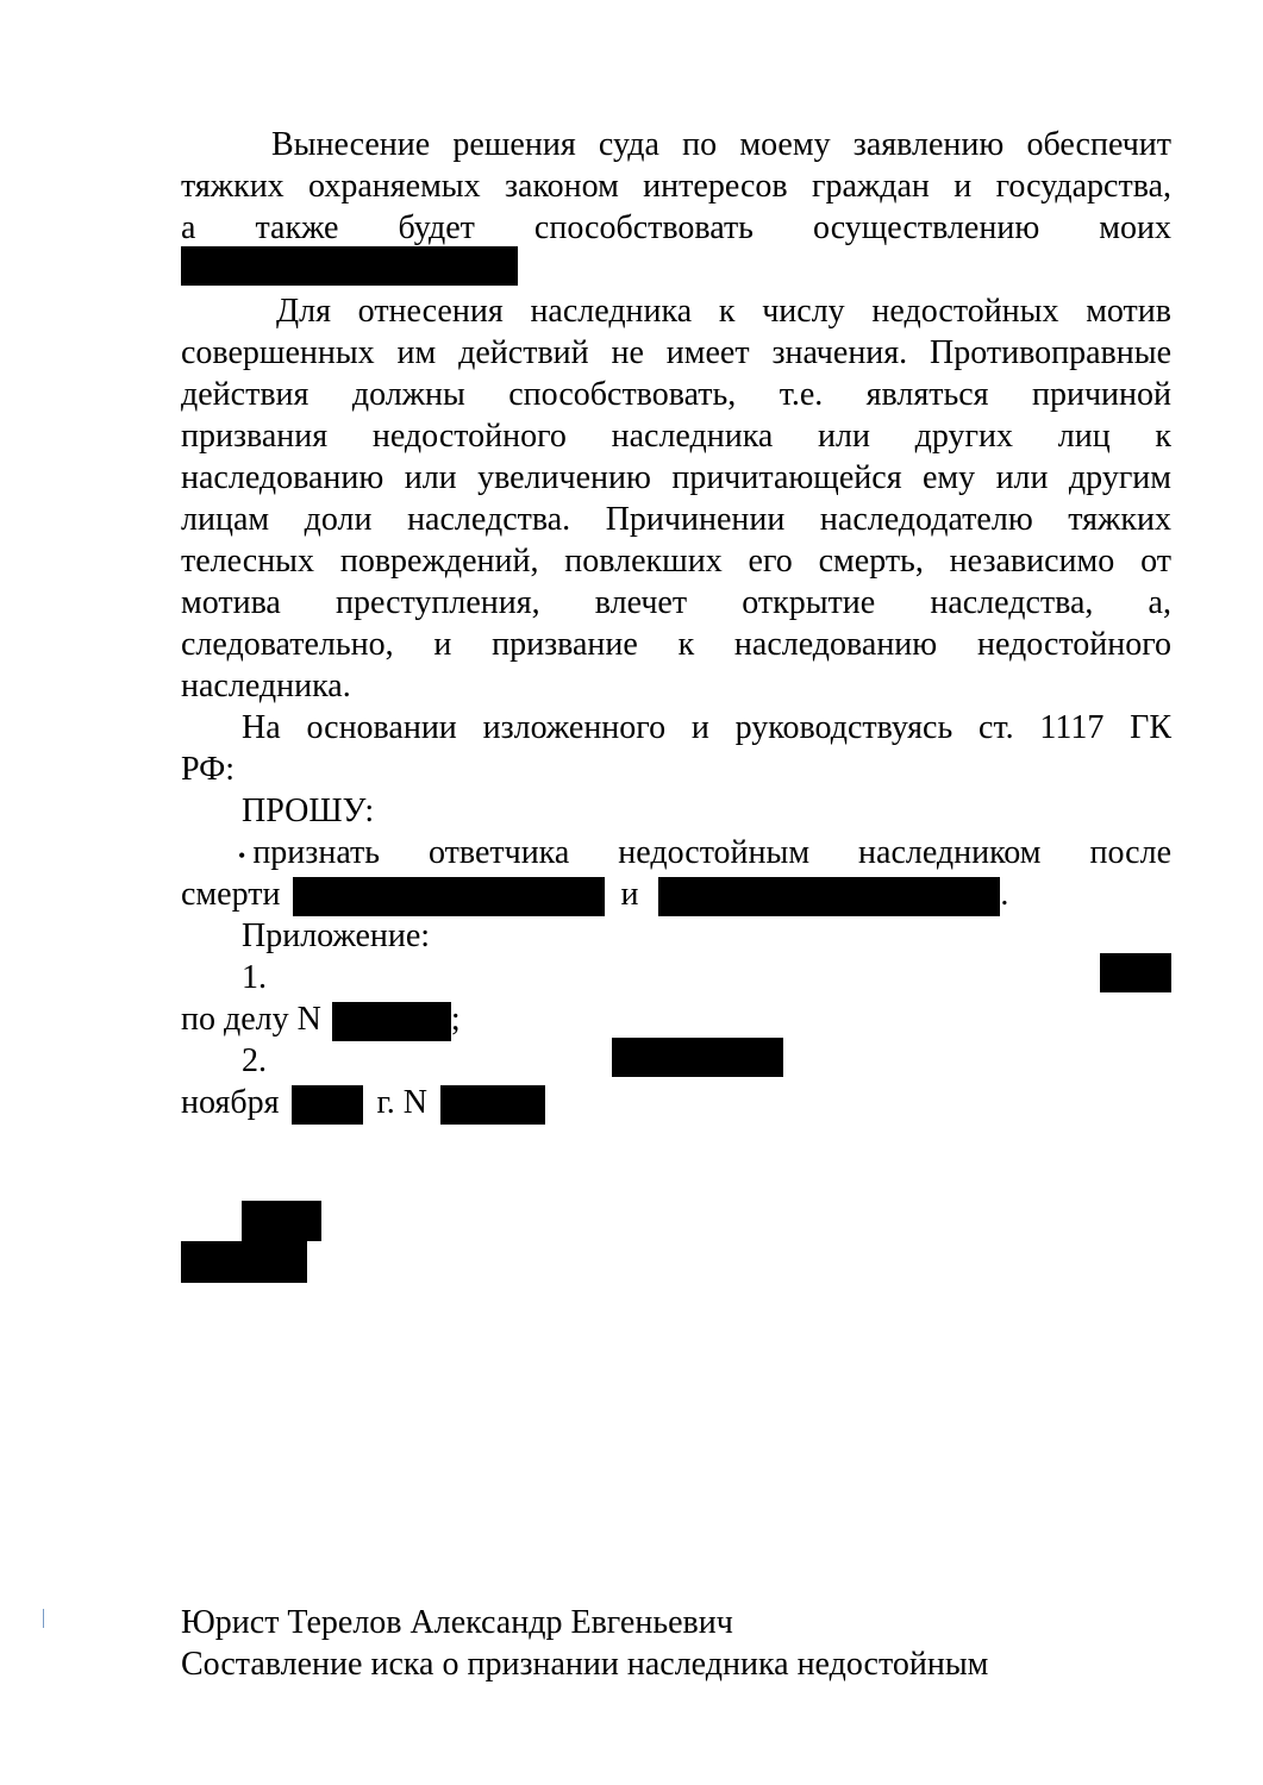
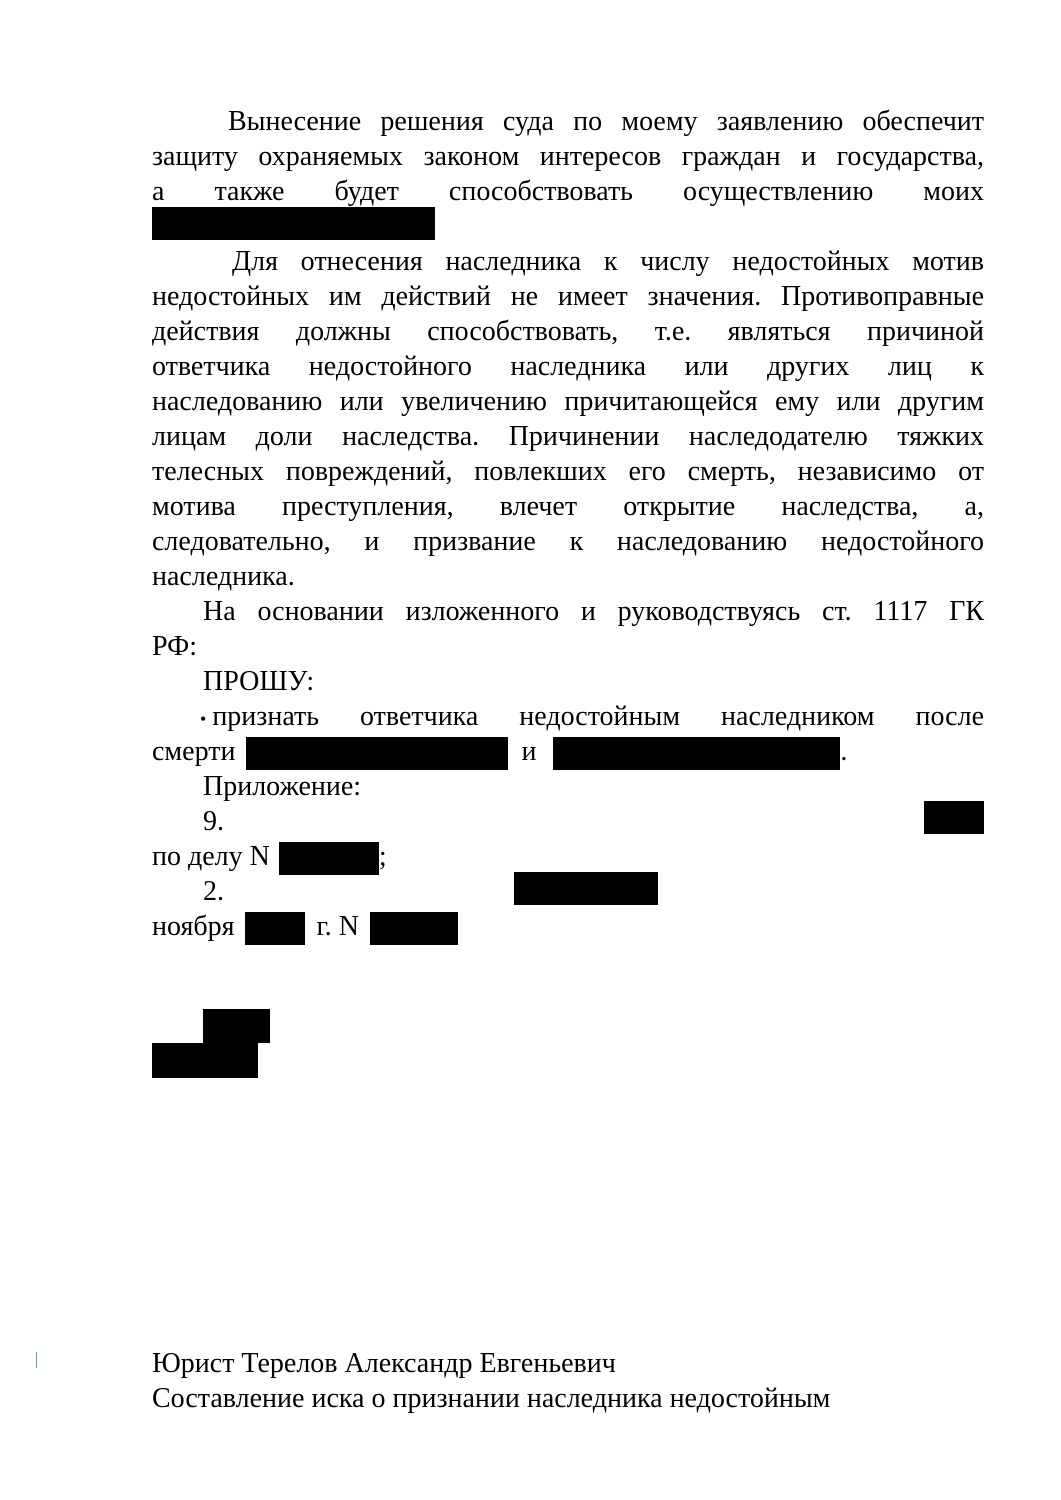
  Вынесение решения суда по моему заявлению обеспечит
- тяжких охраняемых законом интересов граждан и государства,
+ защиту охраняемых законом интересов граждан и государства,
  а также будет способствовать осуществлению моих
  Для отнесения наследника к числу недостойных мотив
- совершенных им действий не имеет значения. Противоправные
+ недостойных им действий не имеет значения. Противоправные
  действия должны способствовать, т.е. являться причиной
- призвания недостойного наследника или других лиц к
+ ответчика недостойного наследника или других лиц к
  наследованию или увеличению причитающейся ему или другим
  лицам доли наследства. Причинении наследодателю тяжких
  телесных повреждений, повлекших его смерть, независимо от
  мотива преступления, влечет открытие наследства, а,
  следовательно, и призвание к наследованию недостойного
  наследника.
  На основании изложенного и руководствуясь ст. 1117 ГК
  РФ:
  ПРОШУ:
  •
  признать ответчика недостойным наследником после
  смерти и .
  Приложение:
- 1.
+ 9.
  по делу N ;
  2.
  ноября г. N
  Юрист Терелов Александр Евгеньевич
  Составление иска о признании наследника недостойным
